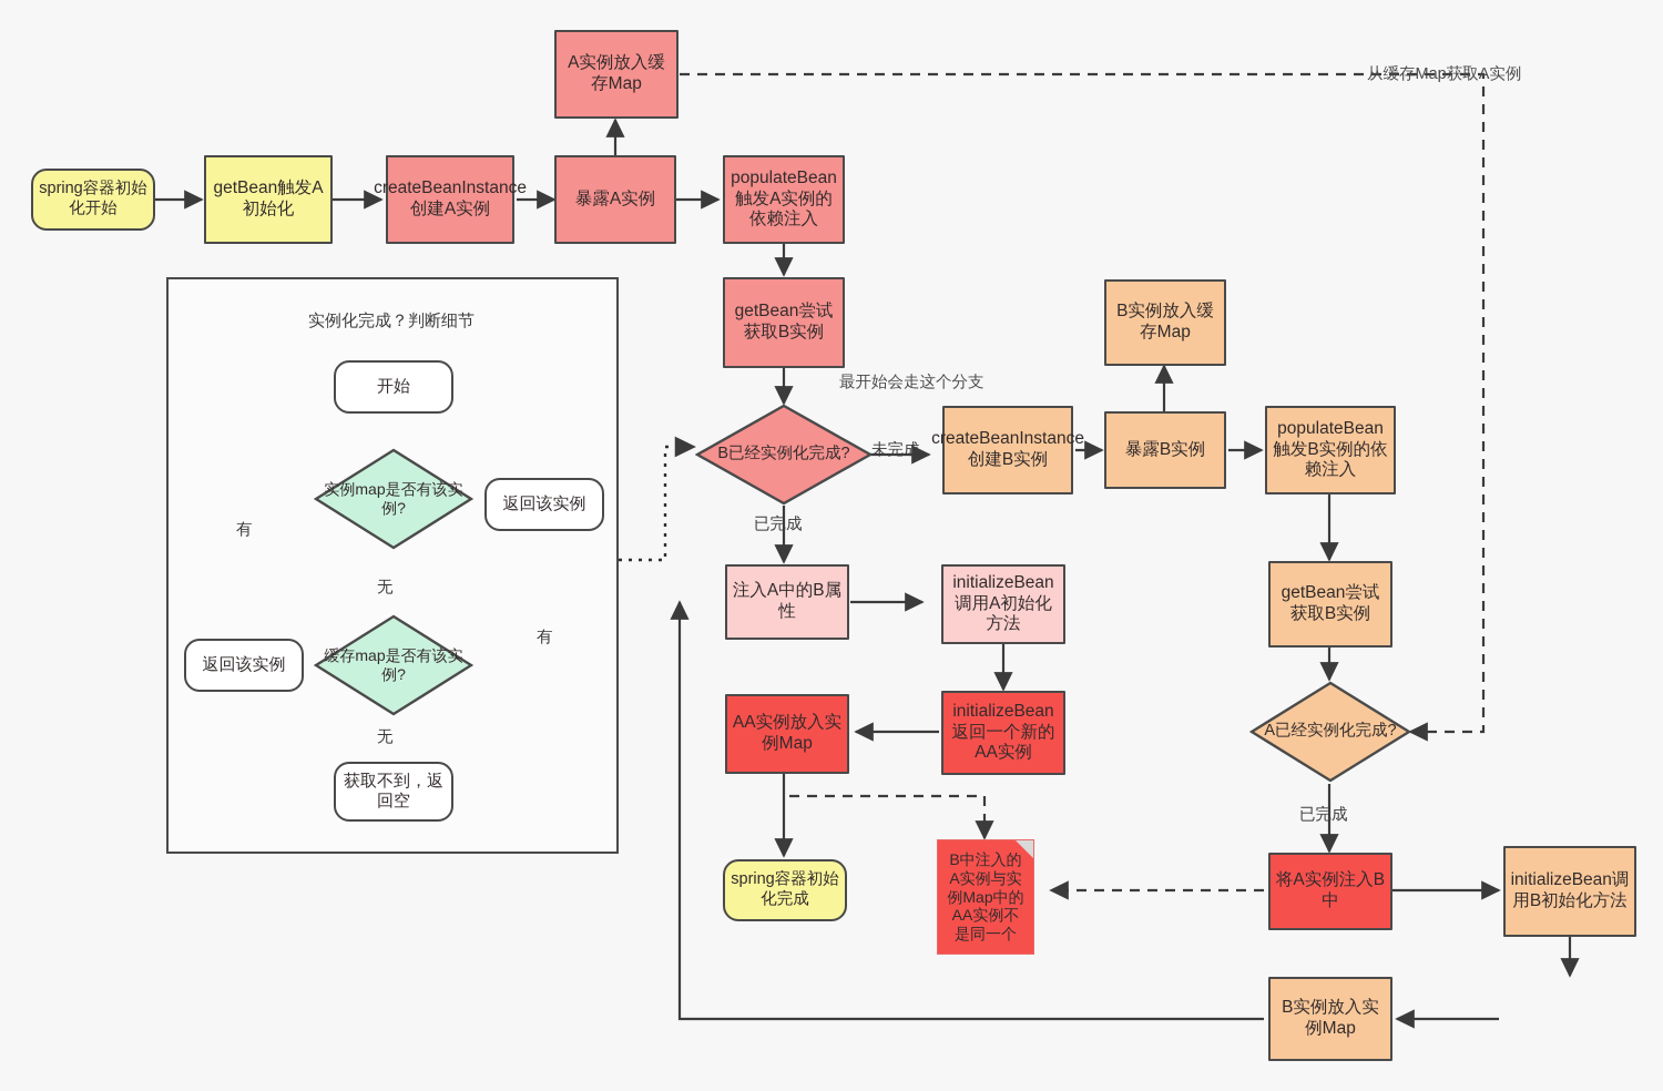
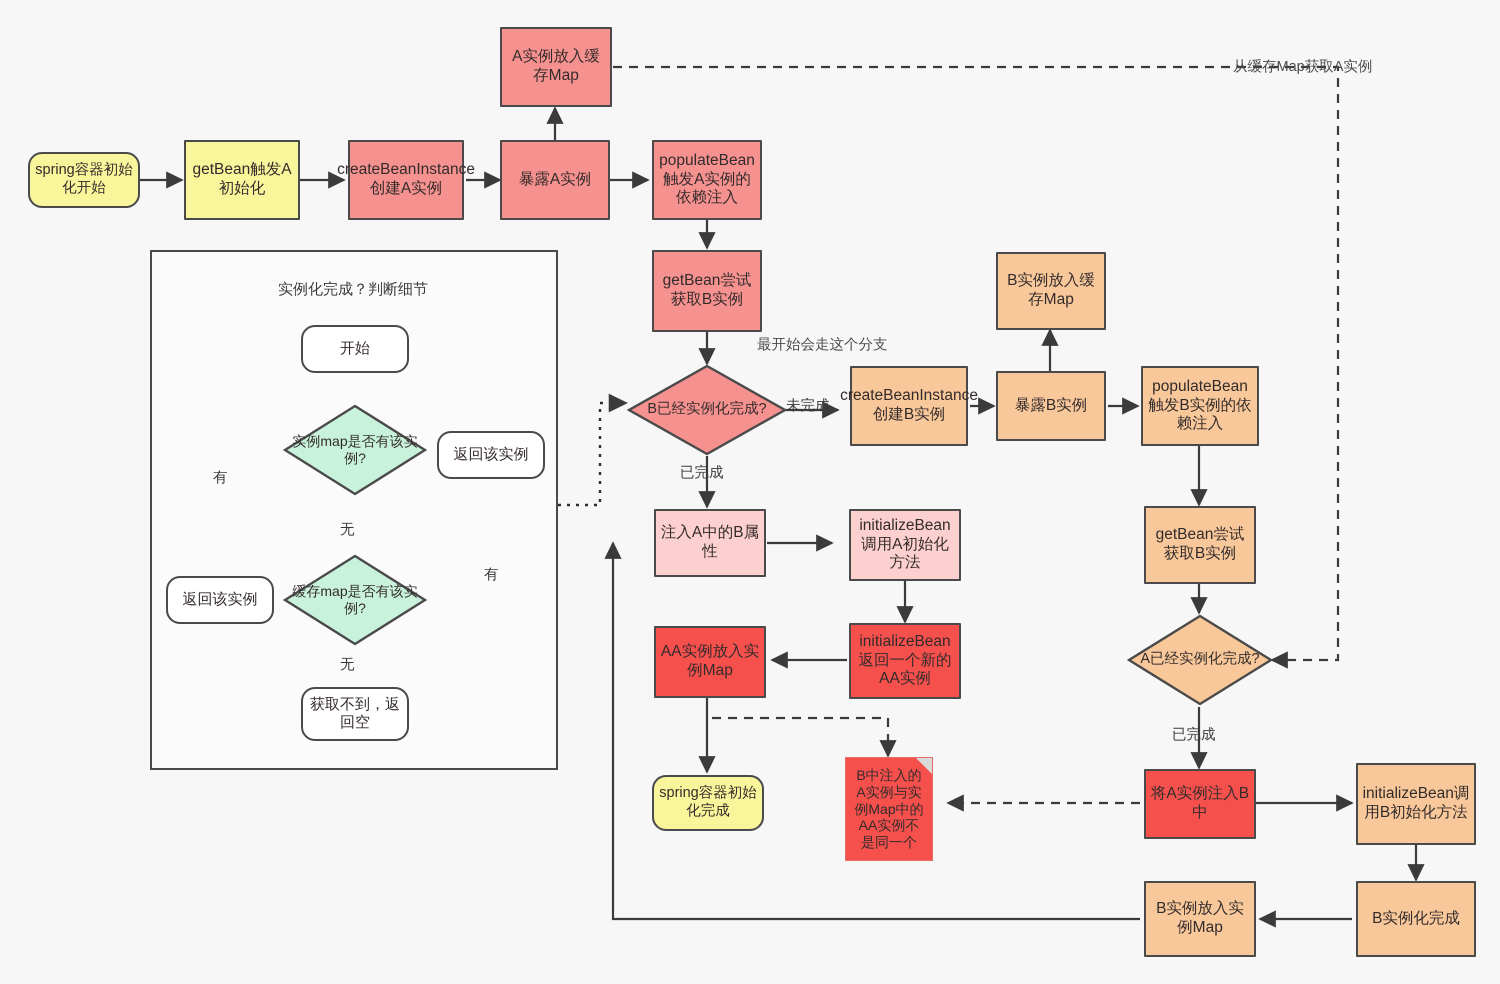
  spring容器初始化开始
  getBean触发A初始化
  createBeanInstance创建A实例
  暴露A实例
  populateBean触发A实例的依赖注入
  A实例放入缓存Map
  从缓存Map获取A实例
  getBean尝试获取B实例
  B已经实例化完成?
  未完成
  已完成
  最开始会走这个分支
  createBeanInstance创建B实例
  暴露B实例
  B实例放入缓存Map
  populateBean触发B实例的依赖注入
  getBean尝试获取B实例
  A已经实例化完成?
  已完成
  将A实例注入B中
  initializeBean调用B初始化方法
+ B实例化完成
  B实例放入实例Map
  注入A中的B属性
  initializeBean调用A初始化方法
  initializeBean返回一个新的AA实例
  AA实例放入实例Map
  spring容器初始化完成
  B中注入的A实例与实例Map中的AA实例不是同一个
  实例化完成？判断细节
  开始
  实例map是否有该实例?
  返回该实例
  返回该实例
  缓存map是否有该实例?
  获取不到，返回空
  有
  无
  有
  无
